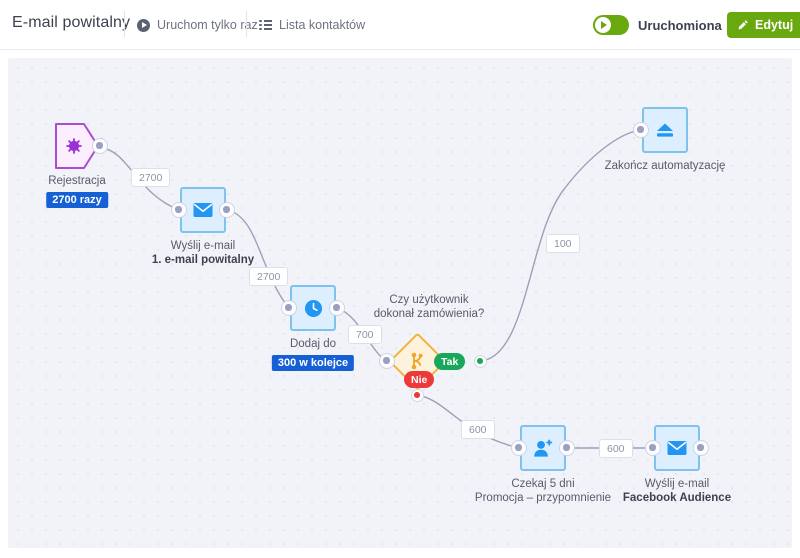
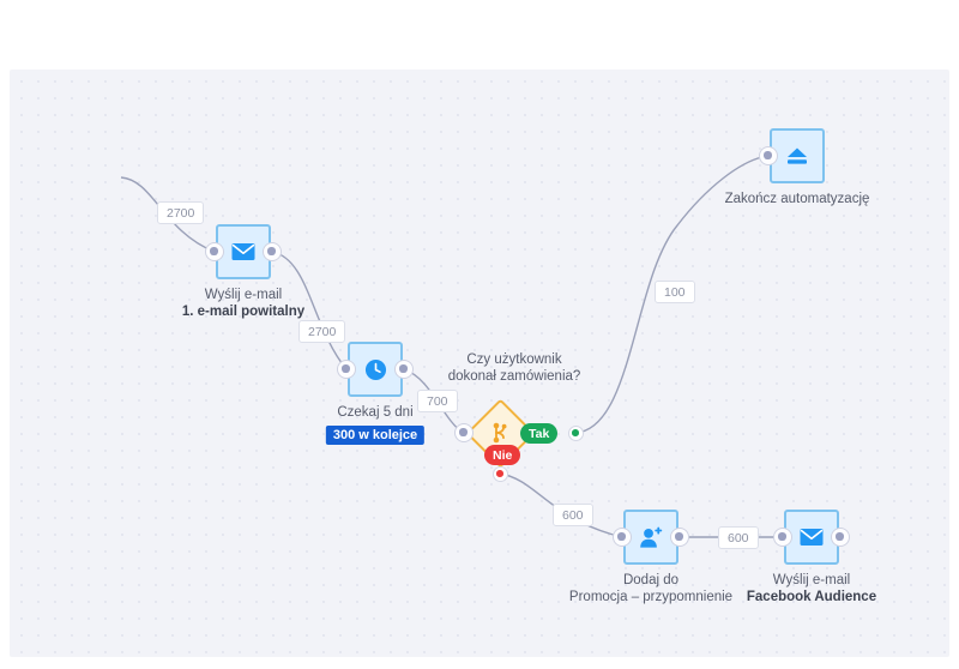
- E-mail powitalny
- Uruchom tylko raz
- Lista kontaktów
- Uruchomiona
- Edytuj
- Rejestracja
- 2700 razy
  Wyślij e-mail
  1. e-mail powitalny
- Dodaj do
+ Czekaj 5 dni
  300 w kolejce
  Czy użytkownik
  dokonał zamówienia?
  Tak
  Nie
  Zakończ automatyzację
- Czekaj 5 dni
+ Dodaj do
  Promocja – przypomnienie
  Wyślij e-mail
  Facebook Audience
  2700
  2700
  700
  100
  600
  600
